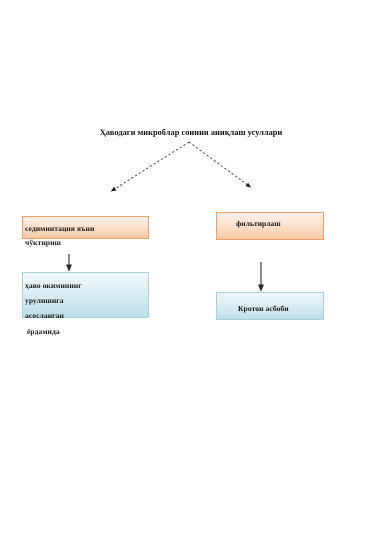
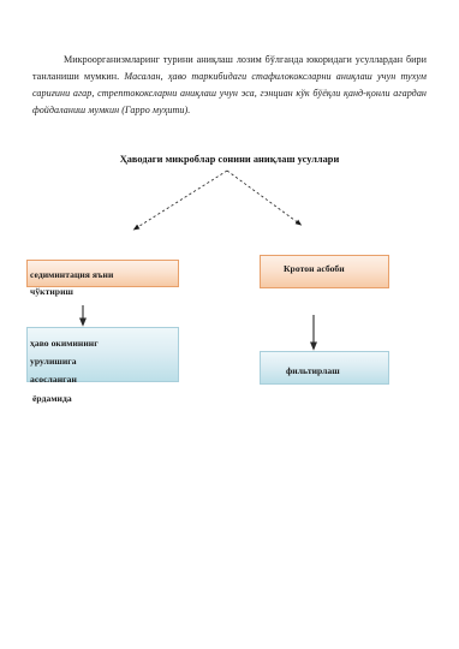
+ Микроорганизмларинг турини аниқлаш лозим бўлганда юкоридаги усуллардан бири танланиши мумкин. Масалан, ҳаво таркибидаги стафилококсларни аниқлаш учун тухум сариғини агар, стрептококсларни аниқлаш учун эса, гэнциан кўк бўёқли қанд-қонли агардан фойдаланиш мумкин (Гарро муҳити).
  Ҳаводаги микроблар сонини аниқлаш усуллари
  седиминтация яъни
  чўктириш
- фильтирлаш
+ Кротон асбоби
  ҳаво окимининг
  урулишига
  асосланган
  ёрдамида
- Кротон асбоби
+ фильтирлаш
